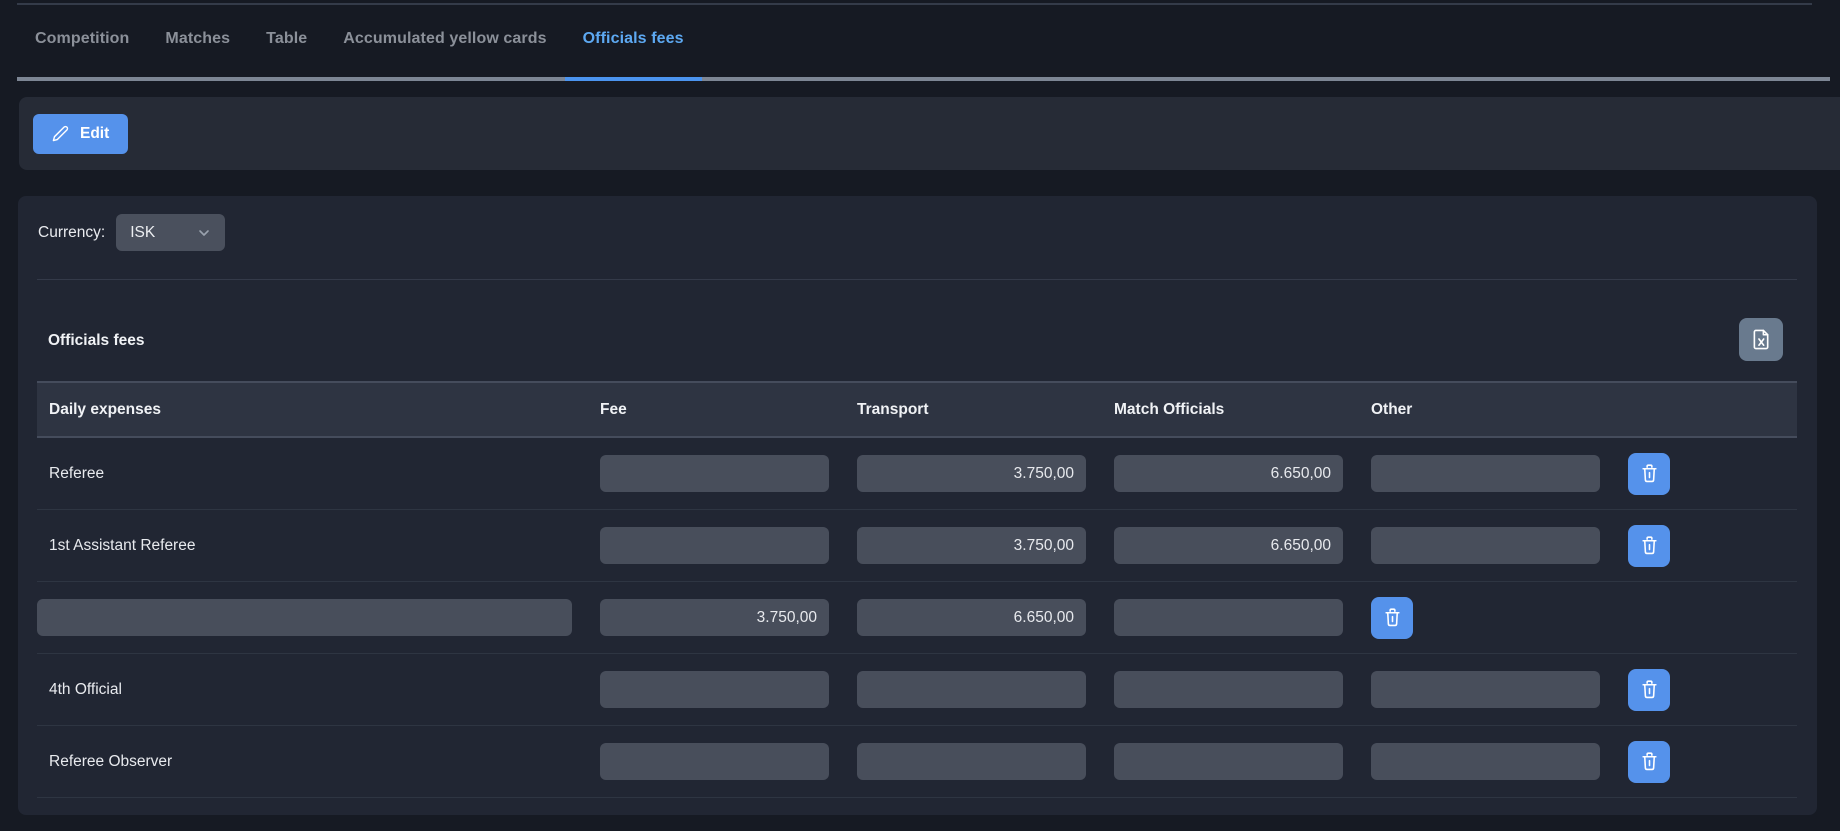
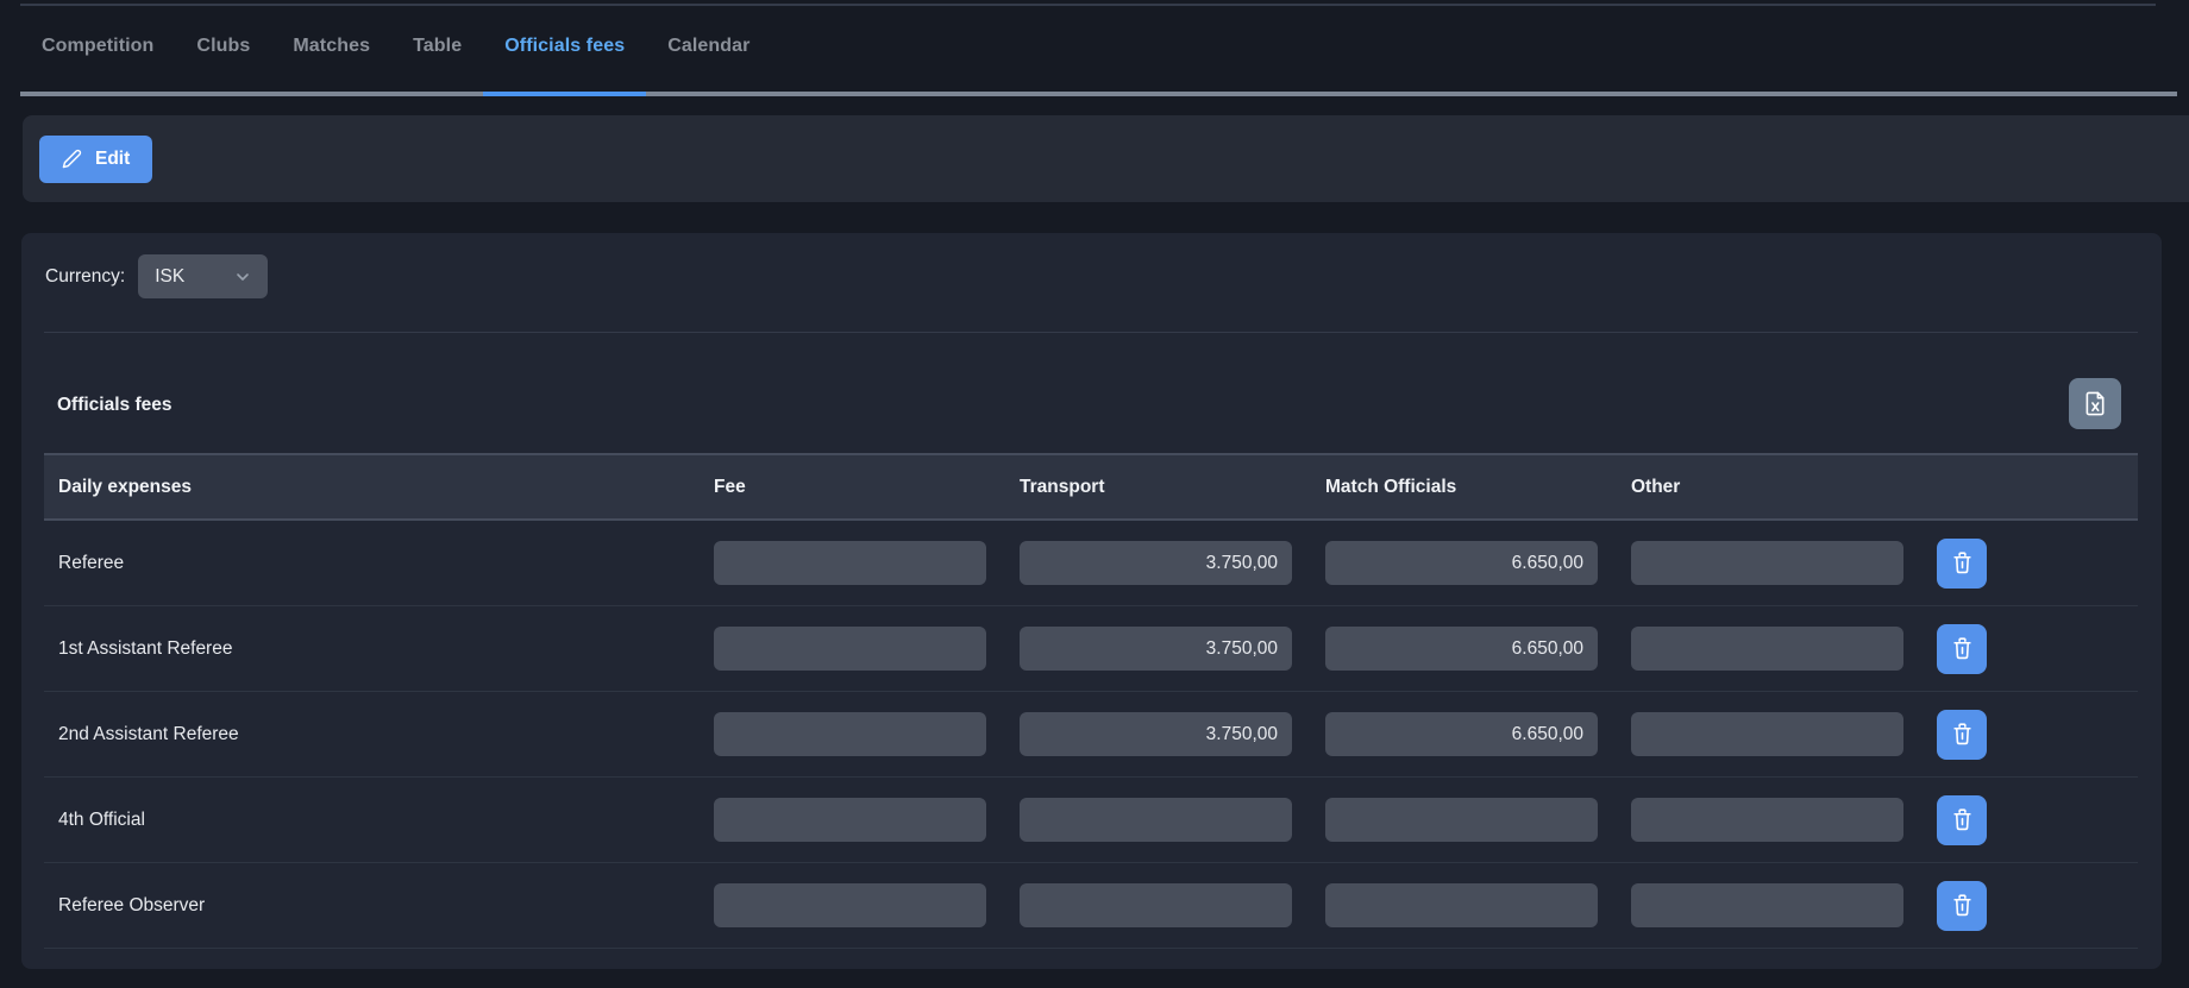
  Competition
+ Clubs
  Matches
  Table
- Accumulated yellow cards
  Officials fees
+ Calendar
  Edit
  Currency:
  ISK
  Officials fees
  Daily expenses
  Fee
  Transport
  Match Officials
  Other
  Referee
  3.750,00
  6.650,00
  1st Assistant Referee
  3.750,00
  6.650,00
+ 2nd Assistant Referee
  3.750,00
  6.650,00
  4th Official
  Referee Observer
